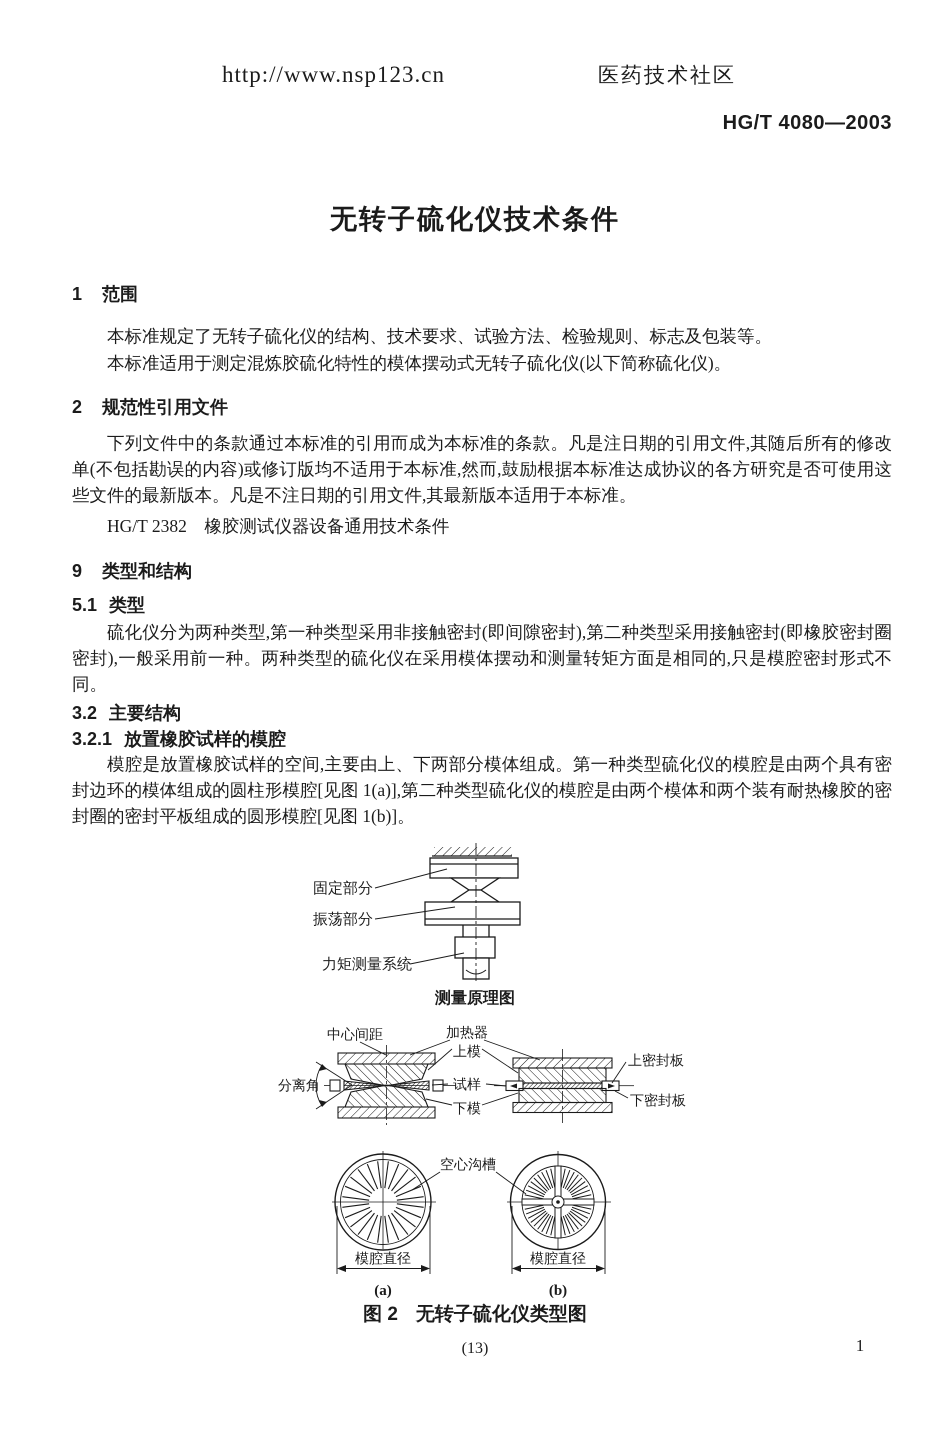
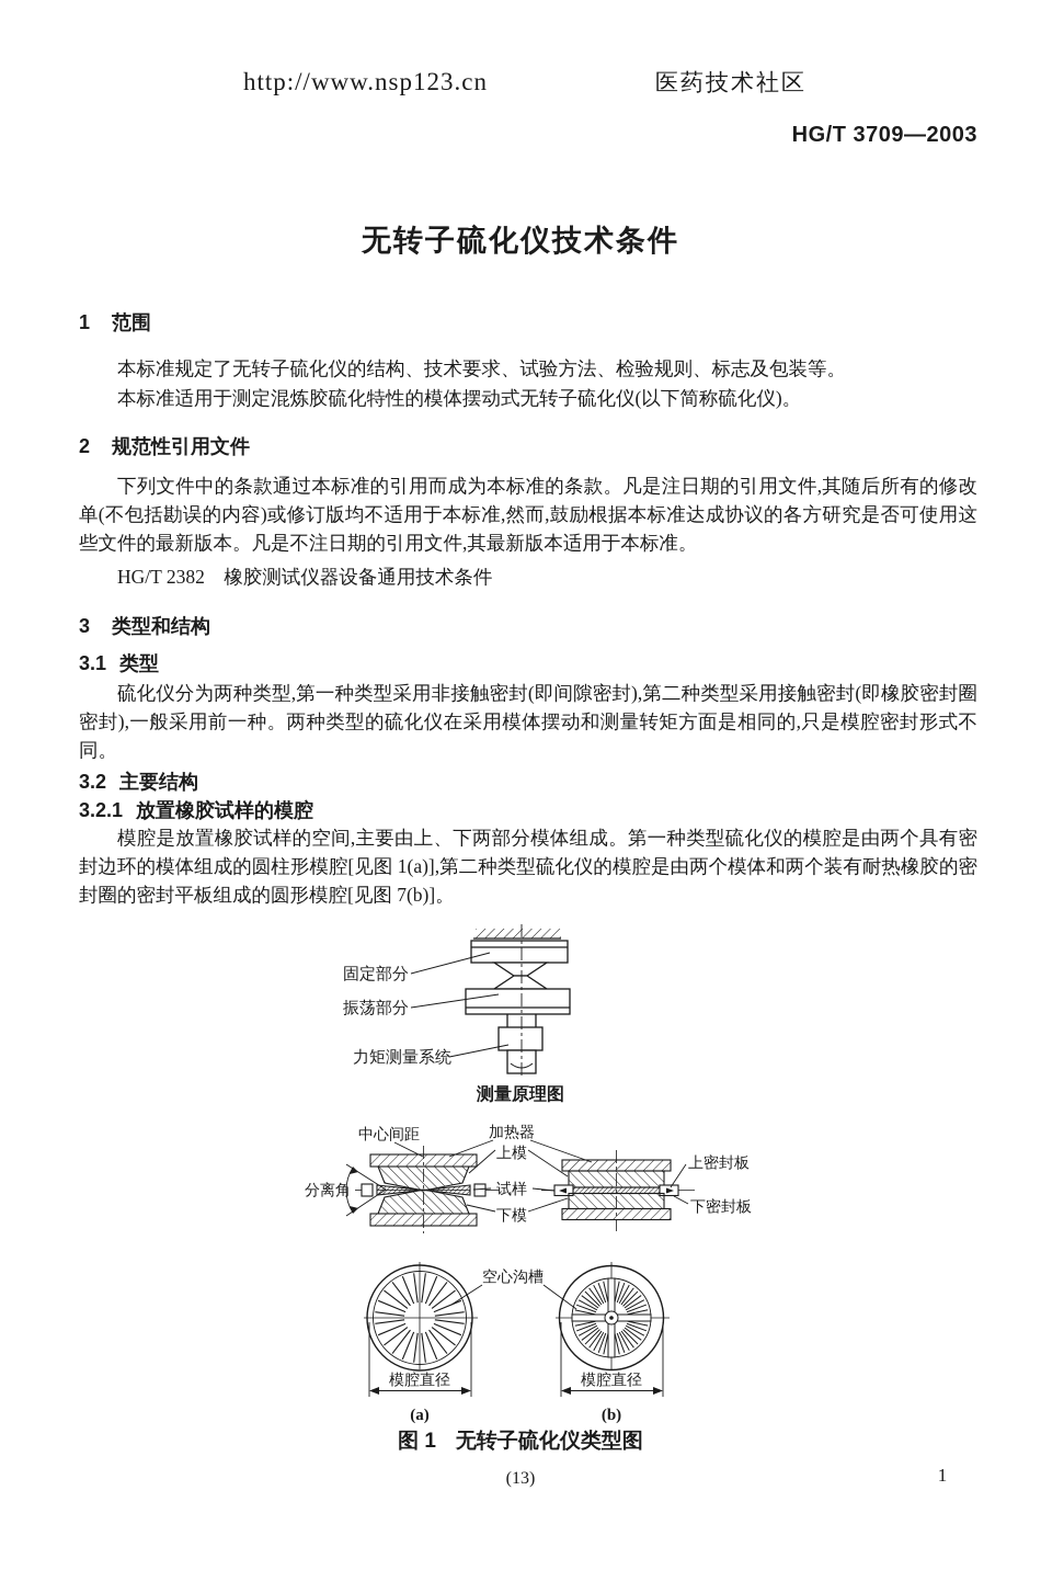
  http://www.nsp123.cn
  医药技术社区
- HG/T 4080—2003
+ HG/T 3709—2003
  无转子硫化仪技术条件
  1 范围
  本标准规定了无转子硫化仪的结构、技术要求、试验方法、检验规则、标志及包装等。
  本标准适用于测定混炼胶硫化特性的模体摆动式无转子硫化仪(以下简称硫化仪)。
  2 规范性引用文件
  下列文件中的条款通过本标准的引用而成为本标准的条款。凡是注日期的引用文件,其随后所有的修改单(不包括勘误的内容)或修订版均不适用于本标准,然而,鼓励根据本标准达成协议的各方研究是否可使用这些文件的最新版本。凡是不注日期的引用文件,其最新版本适用于本标准。
  HG/T 2382 橡胶测试仪器设备通用技术条件
- 9 类型和结构
+ 3 类型和结构
- 5.1 类型
+ 3.1 类型
  硫化仪分为两种类型,第一种类型采用非接触密封(即间隙密封),第二种类型采用接触密封(即橡胶密封圈密封),一般采用前一种。两种类型的硫化仪在采用模体摆动和测量转矩方面是相同的,只是模腔密封形式不同。
  3.2 主要结构
  3.2.1 放置橡胶试样的模腔
- 模腔是放置橡胶试样的空间,主要由上、下两部分模体组成。第一种类型硫化仪的模腔是由两个具有密封边环的模体组成的圆柱形模腔[见图 1(a)],第二种类型硫化仪的模腔是由两个模体和两个装有耐热橡胶的密封圈的密封平板组成的圆形模腔[见图 1(b)]。
+ 模腔是放置橡胶试样的空间,主要由上、下两部分模体组成。第一种类型硫化仪的模腔是由两个具有密封边环的模体组成的圆柱形模腔[见图 1(a)],第二种类型硫化仪的模腔是由两个模体和两个装有耐热橡胶的密封圈的密封平板组成的圆形模腔[见图 7(b)]。
  固定部分
  振荡部分
  力矩测量系统
  测量原理图
  中心间距
  加热器
  上模
  试样
  下模
  分离角
  上密封板
  下密封板
  空心沟槽
  模腔直径
  模腔直径
  (a)
  (b)
- 图 2 无转子硫化仪类型图
+ 图 1 无转子硫化仪类型图
  (13)
  1
